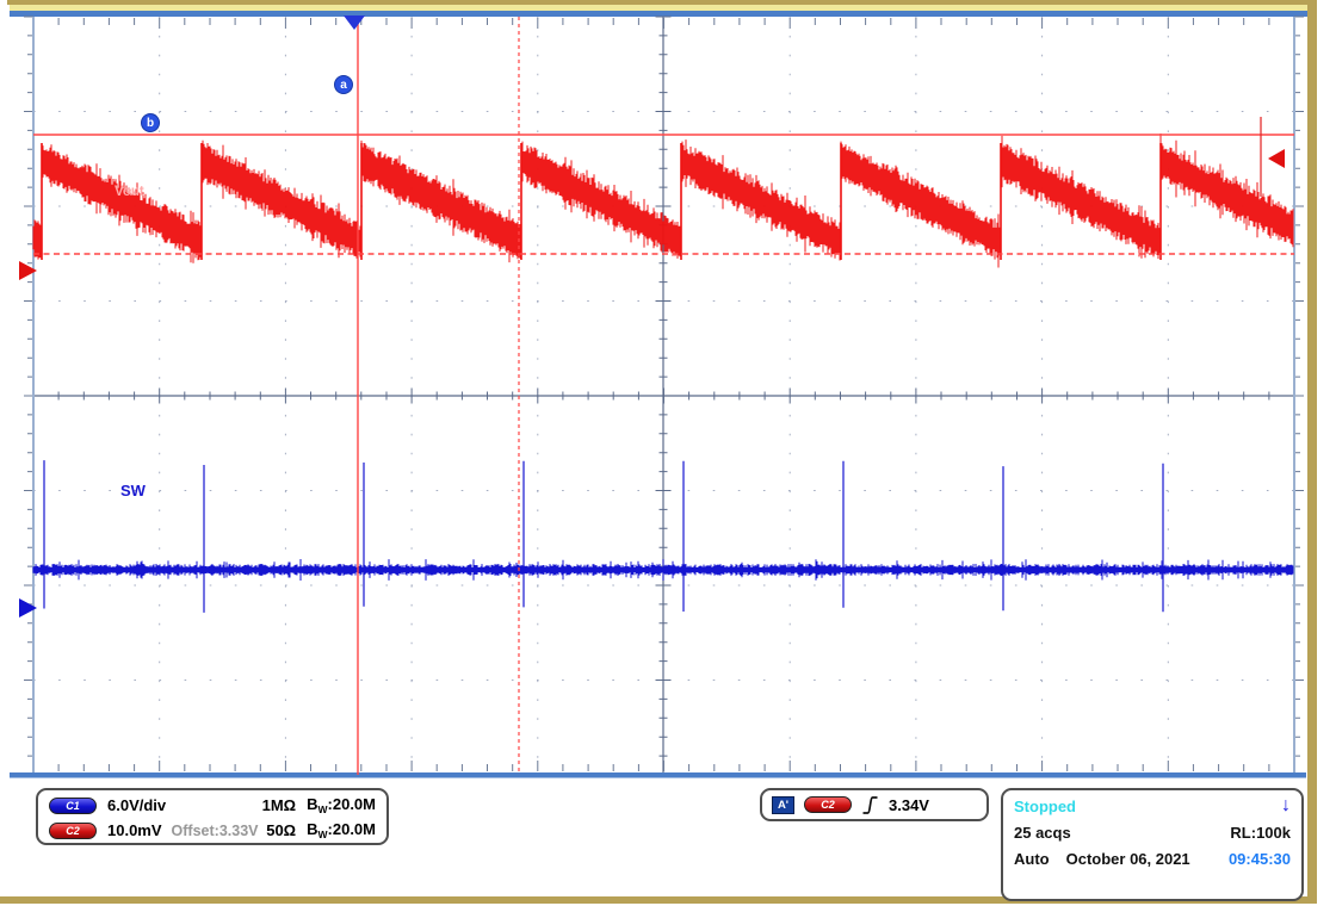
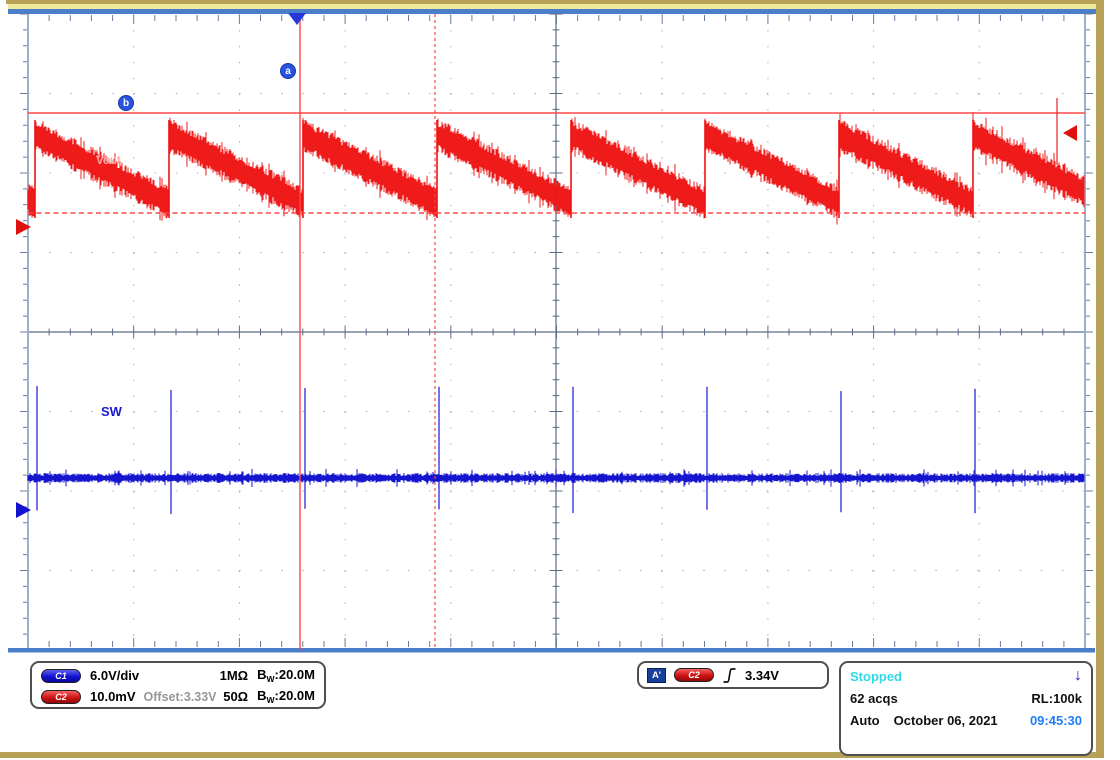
  a
  b
  Vout
  SW
  C1
  6.0V/div
  1MΩ
  BW:20.0M
  C2
  10.0mV
  Offset:3.33V
  50Ω
  BW:20.0M
  A'
  C2
  3.34V
  Stopped
  ↓
- 25 acqs
+ 62 acqs
  RL:100k
  Auto
  October 06, 2021
  09:45:30
